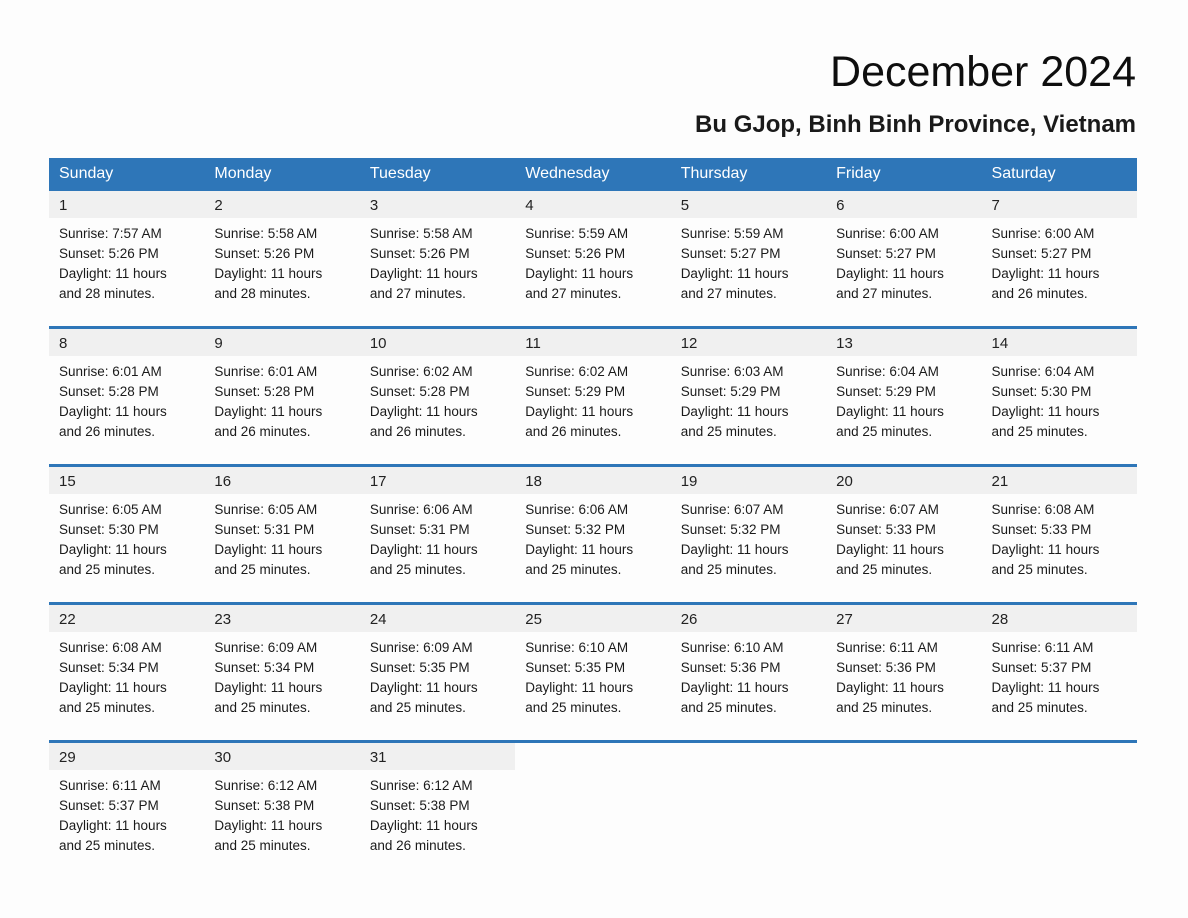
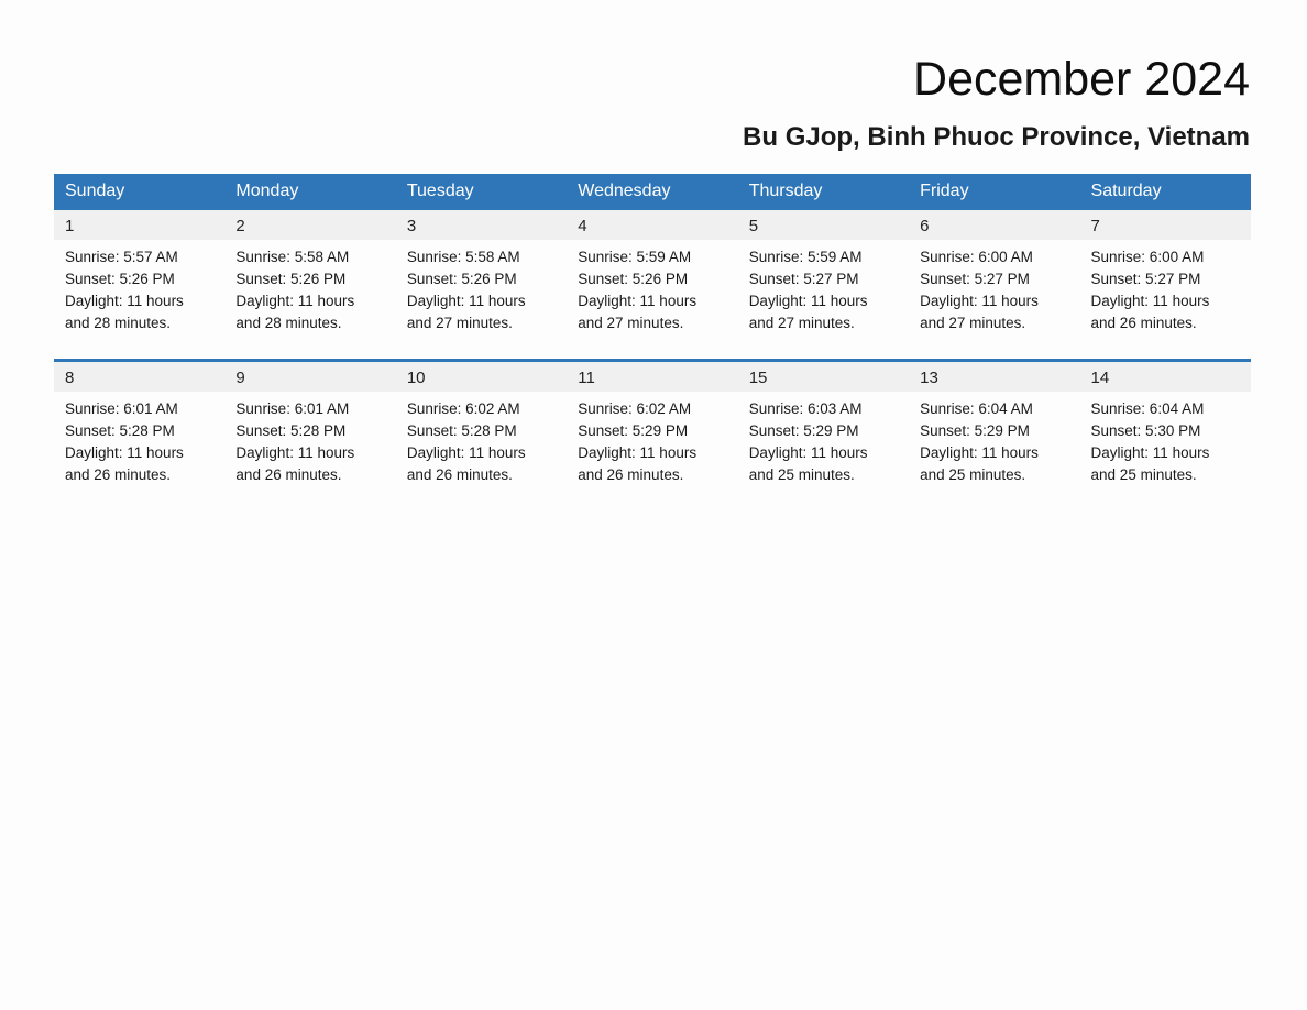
  December 2024
- Bu GJop, Binh Binh Province, Vietnam
+ Bu GJop, Binh Phuoc Province, Vietnam
  Sunday	Monday	Tuesday	Wednesday	Thursday	Friday	Saturday
- 1Sunrise: 7:57 AMSunset: 5:26 PMDaylight: 11 hoursand 28 minutes.	2Sunrise: 5:58 AMSunset: 5:26 PMDaylight: 11 hoursand 28 minutes.	3Sunrise: 5:58 AMSunset: 5:26 PMDaylight: 11 hoursand 27 minutes.	4Sunrise: 5:59 AMSunset: 5:26 PMDaylight: 11 hoursand 27 minutes.	5Sunrise: 5:59 AMSunset: 5:27 PMDaylight: 11 hoursand 27 minutes.	6Sunrise: 6:00 AMSunset: 5:27 PMDaylight: 11 hoursand 27 minutes.	7Sunrise: 6:00 AMSunset: 5:27 PMDaylight: 11 hoursand 26 minutes.
+ 1Sunrise: 5:57 AMSunset: 5:26 PMDaylight: 11 hoursand 28 minutes.	2Sunrise: 5:58 AMSunset: 5:26 PMDaylight: 11 hoursand 28 minutes.	3Sunrise: 5:58 AMSunset: 5:26 PMDaylight: 11 hoursand 27 minutes.	4Sunrise: 5:59 AMSunset: 5:26 PMDaylight: 11 hoursand 27 minutes.	5Sunrise: 5:59 AMSunset: 5:27 PMDaylight: 11 hoursand 27 minutes.	6Sunrise: 6:00 AMSunset: 5:27 PMDaylight: 11 hoursand 27 minutes.	7Sunrise: 6:00 AMSunset: 5:27 PMDaylight: 11 hoursand 26 minutes.
- 8Sunrise: 6:01 AMSunset: 5:28 PMDaylight: 11 hoursand 26 minutes.	9Sunrise: 6:01 AMSunset: 5:28 PMDaylight: 11 hoursand 26 minutes.	10Sunrise: 6:02 AMSunset: 5:28 PMDaylight: 11 hoursand 26 minutes.	11Sunrise: 6:02 AMSunset: 5:29 PMDaylight: 11 hoursand 26 minutes.	12Sunrise: 6:03 AMSunset: 5:29 PMDaylight: 11 hoursand 25 minutes.	13Sunrise: 6:04 AMSunset: 5:29 PMDaylight: 11 hoursand 25 minutes.	14Sunrise: 6:04 AMSunset: 5:30 PMDaylight: 11 hoursand 25 minutes.
+ 8Sunrise: 6:01 AMSunset: 5:28 PMDaylight: 11 hoursand 26 minutes.	9Sunrise: 6:01 AMSunset: 5:28 PMDaylight: 11 hoursand 26 minutes.	10Sunrise: 6:02 AMSunset: 5:28 PMDaylight: 11 hoursand 26 minutes.	11Sunrise: 6:02 AMSunset: 5:29 PMDaylight: 11 hoursand 26 minutes.	15Sunrise: 6:03 AMSunset: 5:29 PMDaylight: 11 hoursand 25 minutes.	13Sunrise: 6:04 AMSunset: 5:29 PMDaylight: 11 hoursand 25 minutes.	14Sunrise: 6:04 AMSunset: 5:30 PMDaylight: 11 hoursand 25 minutes.
- 15Sunrise: 6:05 AMSunset: 5:30 PMDaylight: 11 hoursand 25 minutes.	16Sunrise: 6:05 AMSunset: 5:31 PMDaylight: 11 hoursand 25 minutes.	17Sunrise: 6:06 AMSunset: 5:31 PMDaylight: 11 hoursand 25 minutes.	18Sunrise: 6:06 AMSunset: 5:32 PMDaylight: 11 hoursand 25 minutes.	19Sunrise: 6:07 AMSunset: 5:32 PMDaylight: 11 hoursand 25 minutes.	20Sunrise: 6:07 AMSunset: 5:33 PMDaylight: 11 hoursand 25 minutes.	21Sunrise: 6:08 AMSunset: 5:33 PMDaylight: 11 hoursand 25 minutes.
- 22Sunrise: 6:08 AMSunset: 5:34 PMDaylight: 11 hoursand 25 minutes.	23Sunrise: 6:09 AMSunset: 5:34 PMDaylight: 11 hoursand 25 minutes.	24Sunrise: 6:09 AMSunset: 5:35 PMDaylight: 11 hoursand 25 minutes.	25Sunrise: 6:10 AMSunset: 5:35 PMDaylight: 11 hoursand 25 minutes.	26Sunrise: 6:10 AMSunset: 5:36 PMDaylight: 11 hoursand 25 minutes.	27Sunrise: 6:11 AMSunset: 5:36 PMDaylight: 11 hoursand 25 minutes.	28Sunrise: 6:11 AMSunset: 5:37 PMDaylight: 11 hoursand 25 minutes.
- 29Sunrise: 6:11 AMSunset: 5:37 PMDaylight: 11 hoursand 25 minutes.	30Sunrise: 6:12 AMSunset: 5:38 PMDaylight: 11 hoursand 25 minutes.	31Sunrise: 6:12 AMSunset: 5:38 PMDaylight: 11 hoursand 26 minutes.
